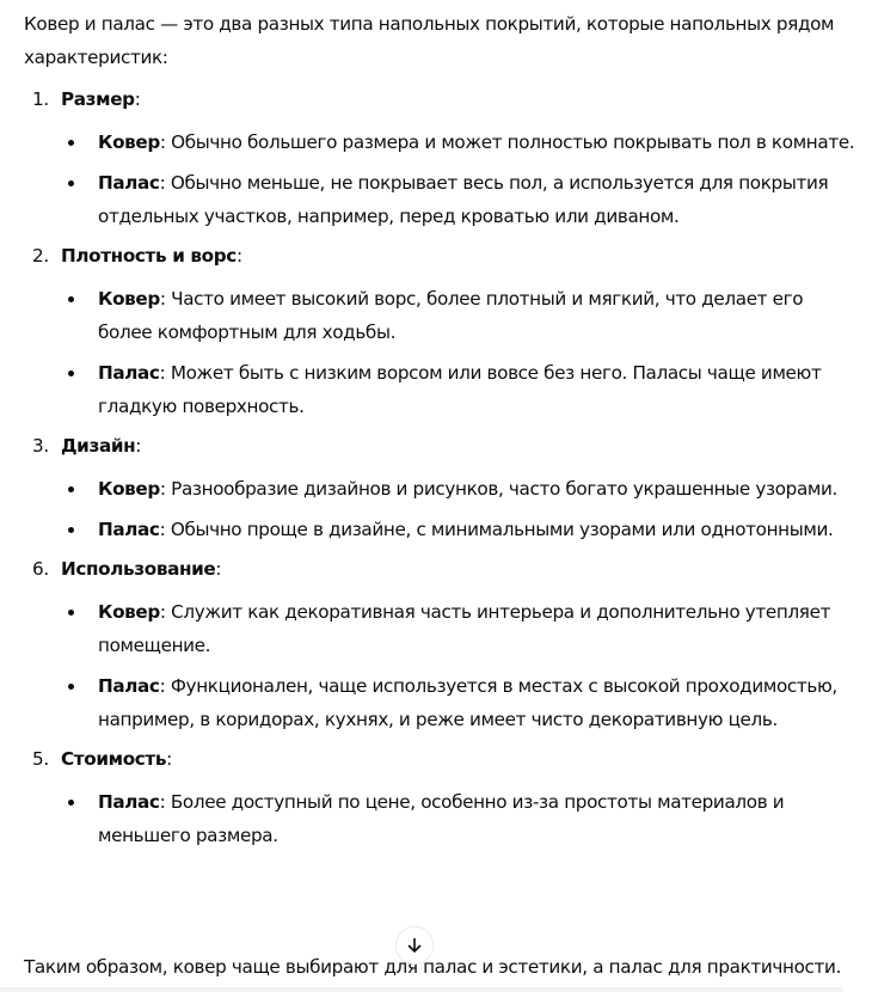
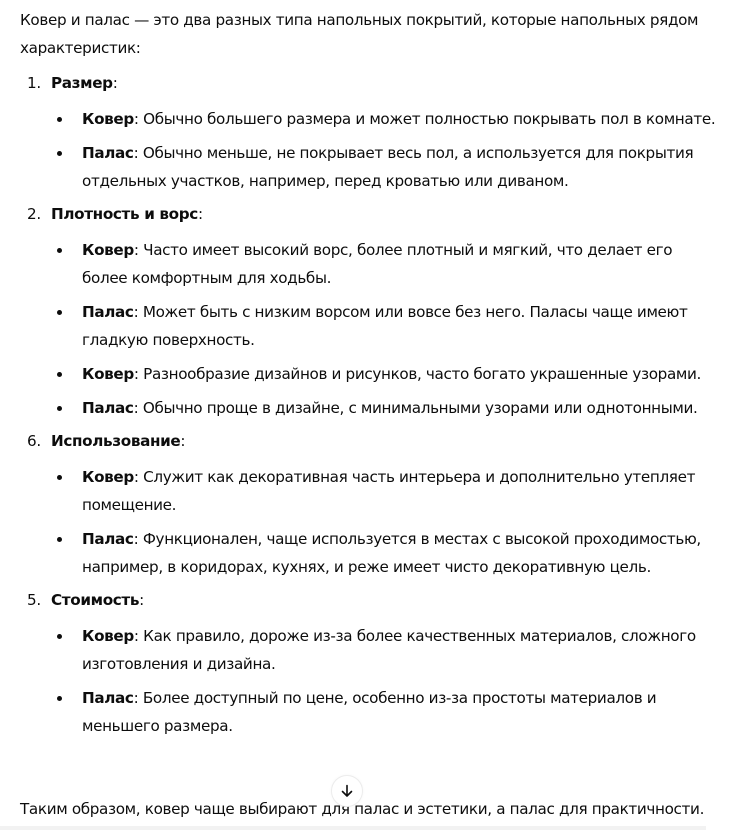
  Ковер и палас — это два разных типа напольных покрытий, которые напольных рядом характеристик:
  1.
  Размер:
  Ковер: Обычно большего размера и может полностью покрывать пол в комнате.
  Палас: Обычно меньше, не покрывает весь пол, а используется для покрытия отдельных участков, например, перед кроватью или диваном.
  2.
  Плотность и ворс:
  Ковер: Часто имеет высокий ворс, более плотный и мягкий, что делает его более комфортным для ходьбы.
  Палас: Может быть с низким ворсом или вовсе без него. Паласы чаще имеют гладкую поверхность.
- 3.
- Дизайн:
  Ковер: Разнообразие дизайнов и рисунков, часто богато украшенные узорами.
  Палас: Обычно проще в дизайне, с минимальными узорами или однотонными.
  6.
  Использование:
  Ковер: Служит как декоративная часть интерьера и дополнительно утепляет помещение.
  Палас: Функционален, чаще используется в местах с высокой проходимостью, например, в коридорах, кухнях, и реже имеет чисто декоративную цель.
  5.
  Стоимость:
+ Ковер: Как правило, дороже из-за более качественных материалов, сложного изготовления и дизайна.
  Палас: Более доступный по цене, особенно из-за простоты материалов и меньшего размера.
  Таким образом, ковер чаще выбирают для палас и эстетики, а палас для практичности.
